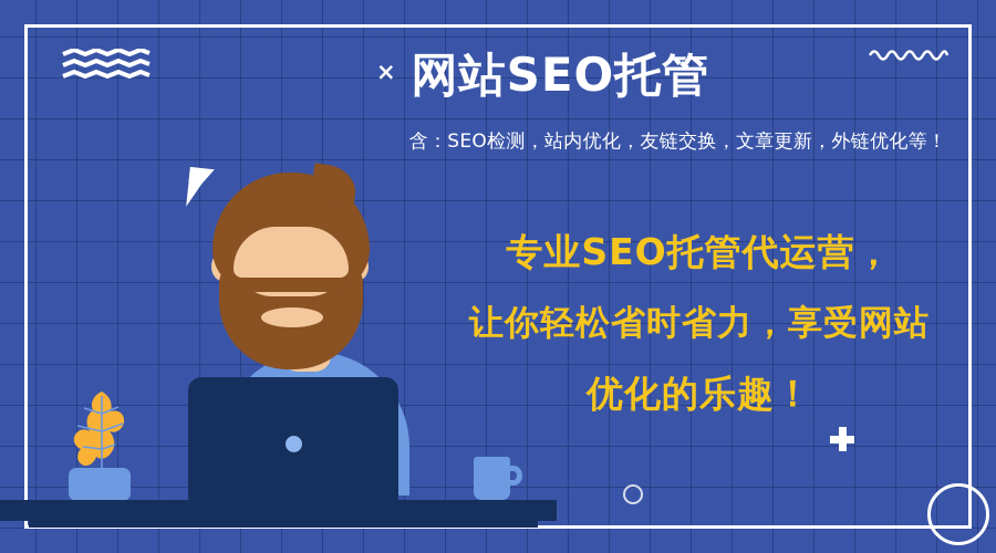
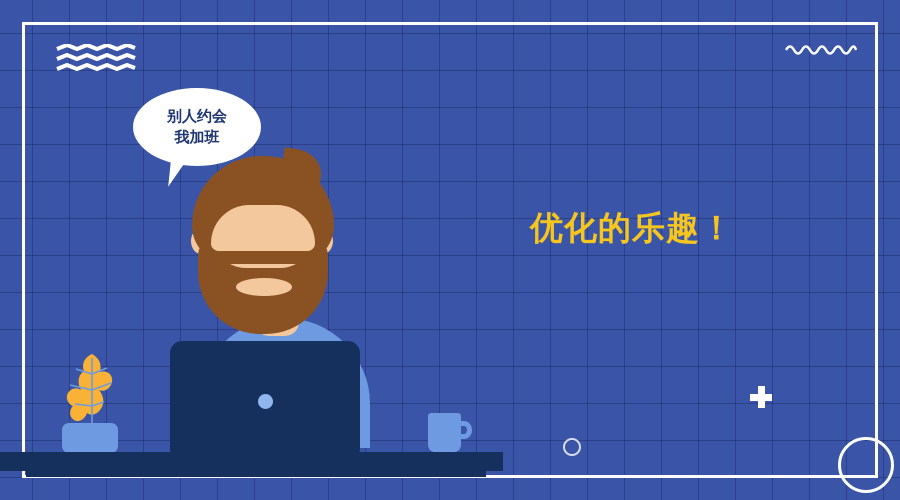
- ×
- 网站SEO托管
- 含：SEO检测，站内优化，友链交换，文章更新，外链优化等！
- 专业SEO托管代运营，
- 让你轻松省时省力，享受网站
  优化的乐趣！
+ 别人约会
+ 我加班
